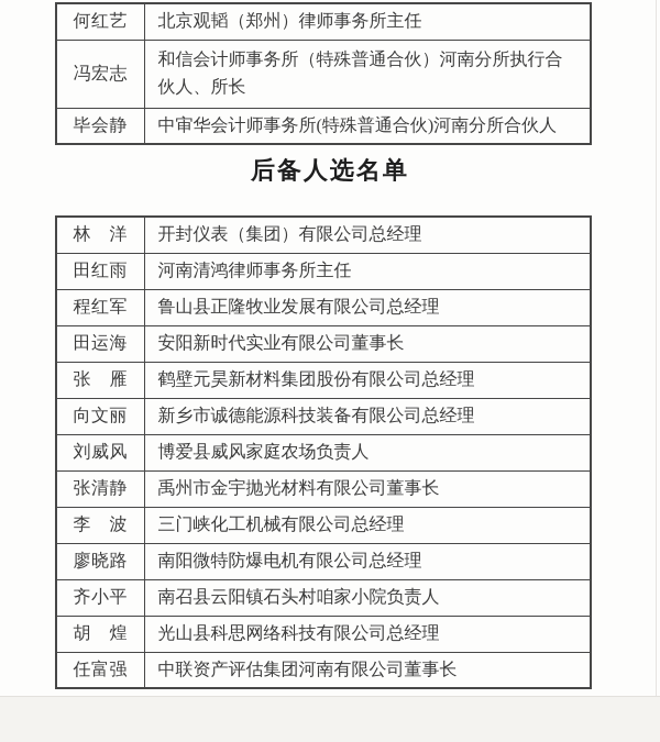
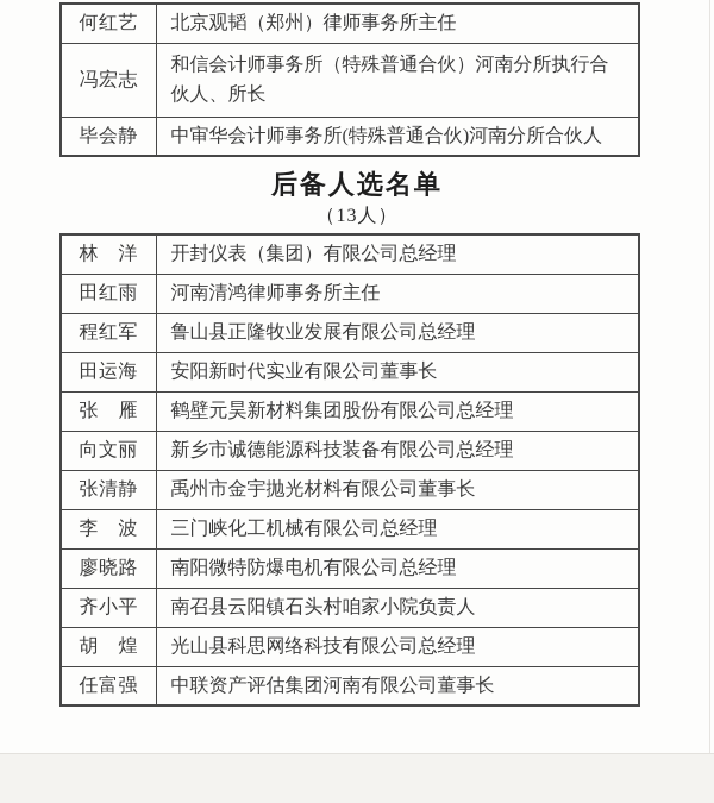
  何红艺	北京观韬（郑州）律师事务所主任
  冯宏志	和信会计师事务所（特殊普通合伙）河南分所执行合伙人、所长
  毕会静	中审华会计师事务所(特殊普通合伙)河南分所合伙人
  后备人选名单
+ （13人）
  林 洋	开封仪表（集团）有限公司总经理
  田红雨	河南清鸿律师事务所主任
  程红军	鲁山县正隆牧业发展有限公司总经理
  田运海	安阳新时代实业有限公司董事长
  张 雁	鹤壁元昊新材料集团股份有限公司总经理
  向文丽	新乡市诚德能源科技装备有限公司总经理
- 刘威风	博爱县威风家庭农场负责人
  张清静	禹州市金宇抛光材料有限公司董事长
  李 波	三门峡化工机械有限公司总经理
  廖晓路	南阳微特防爆电机有限公司总经理
  齐小平	南召县云阳镇石头村咱家小院负责人
  胡 煌	光山县科思网络科技有限公司总经理
  任富强	中联资产评估集团河南有限公司董事长
